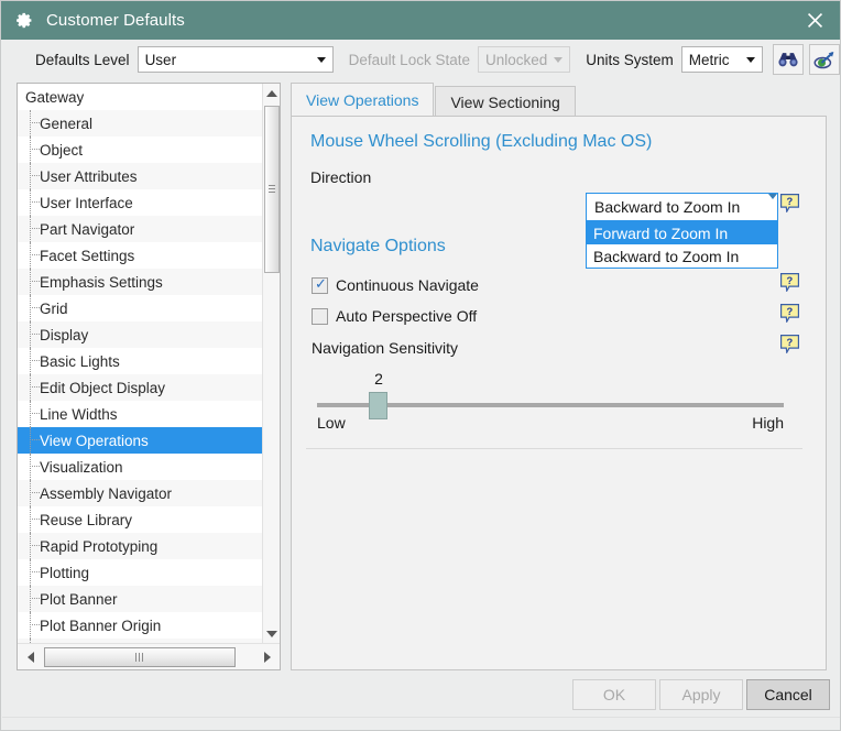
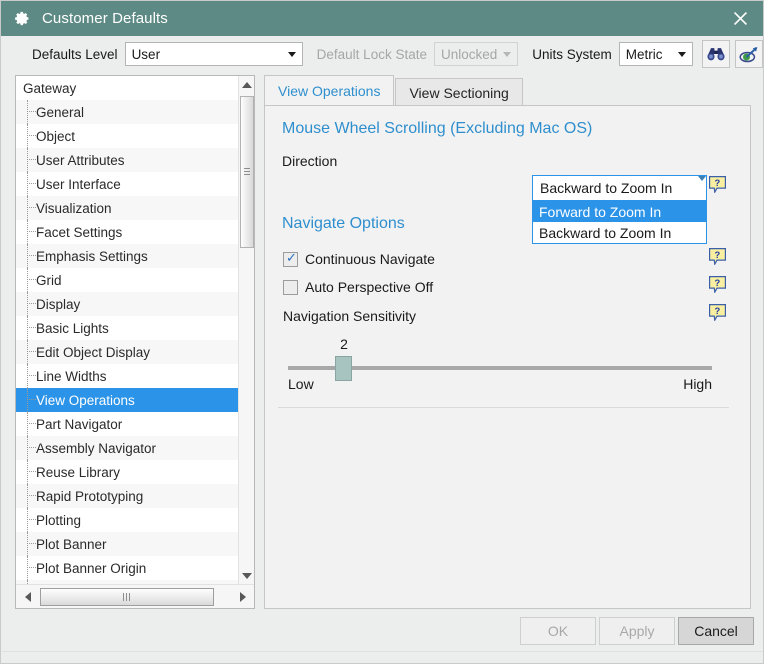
  Customer Defaults
  Defaults Level
  User
  Default Lock State
  Unlocked
  Units System
  Metric
  Gateway
  General
  Object
  User Attributes
  User Interface
- Part Navigator
+ Visualization
  Facet Settings
  Emphasis Settings
  Grid
  Display
  Basic Lights
  Edit Object Display
  Line Widths
  View Operations
- Visualization
+ Part Navigator
  Assembly Navigator
  Reuse Library
  Rapid Prototyping
  Plotting
  Plot Banner
  Plot Banner Origin
  View Operations
  View Sectioning
  Mouse Wheel Scrolling (Excluding Mac OS)
  Direction
  Backward to Zoom In
  Forward to Zoom In
  Backward to Zoom In
  ?
  Navigate Options
  ✓
  Continuous Navigate
  ?
  Auto Perspective Off
  ?
  Navigation Sensitivity
  ?
  2
  Low
  High
  OK
  Apply
  Cancel
